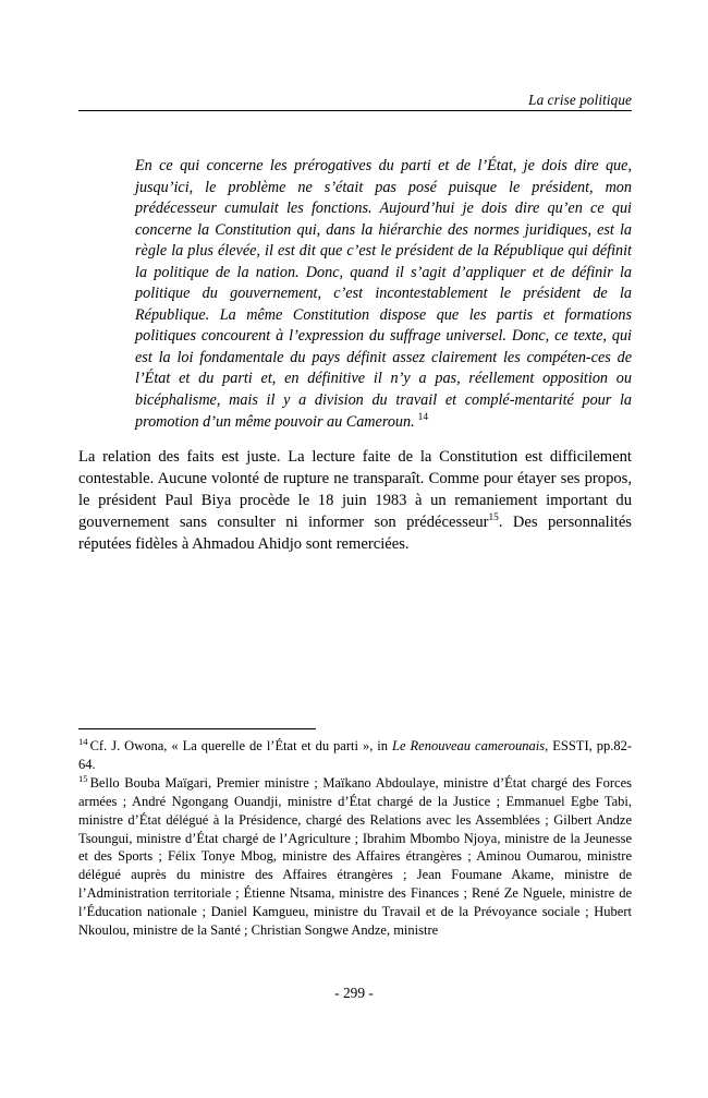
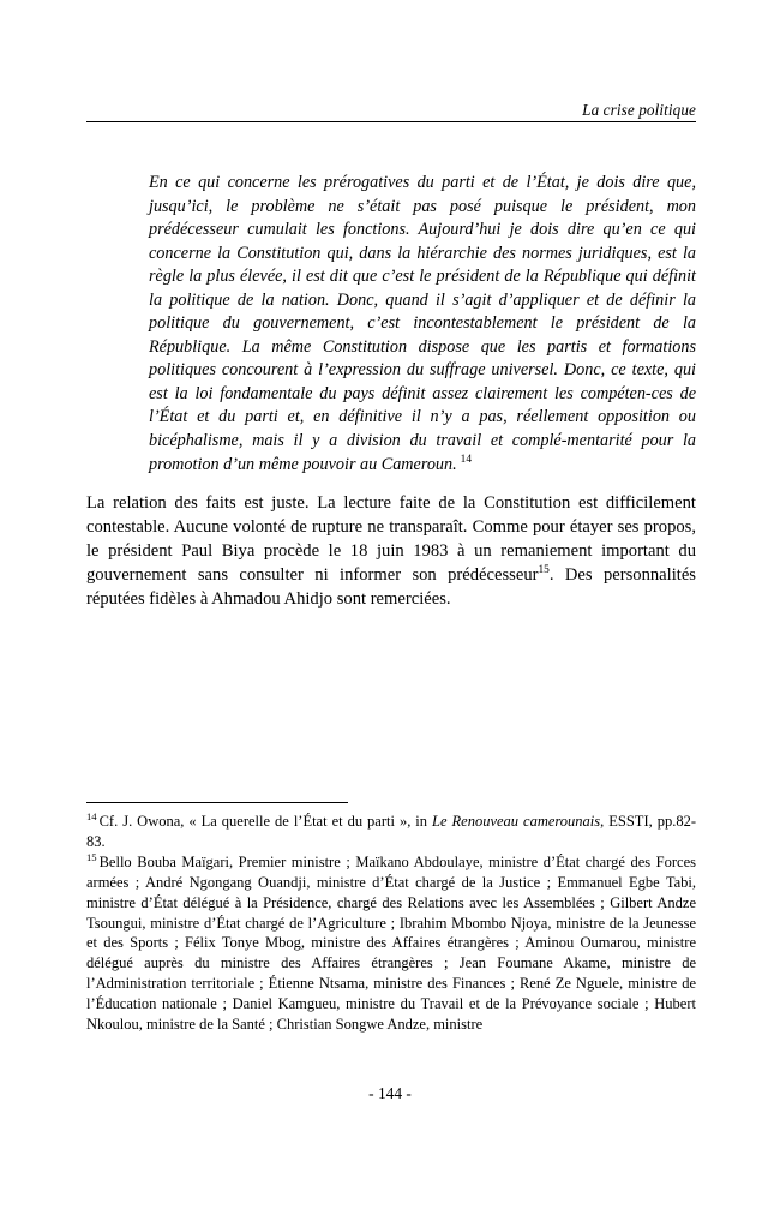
  La crise politique
  En ce qui concerne les prérogatives du parti et de l’État, je dois dire que, jusqu’ici, le problème ne s’était pas posé puisque le président, mon prédécesseur cumulait les fonctions. Aujourd’hui je dois dire qu’en ce qui concerne la Constitution qui, dans la hiérarchie des normes juridiques, est la règle la plus élevée, il est dit que c’est le président de la République qui définit la politique de la nation. Donc, quand il s’agit d’appliquer et de définir la politique du gouvernement, c’est incontestablement le président de la République. La même Constitution dispose que les partis et formations politiques concourent à l’expression du suffrage universel. Donc, ce texte, qui est la loi fondamentale du pays définit assez clairement les compéten-ces de l’État et du parti et, en définitive il n’y a pas, réellement opposition ou bicéphalisme, mais il y a division du travail et complé-mentarité pour la promotion d’un même pouvoir au Cameroun. 14
  La relation des faits est juste. La lecture faite de la Constitution est difficilement contestable. Aucune volonté de rupture ne transparaît. Comme pour étayer ses propos, le président Paul Biya procède le 18 juin 1983 à un remaniement important du gouvernement sans consulter ni informer son prédécesseur15. Des personnalités réputées fidèles à Ahmadou Ahidjo sont remerciées.
- 14 Cf. J. Owona, « La querelle de l’État et du parti », in Le Renouveau camerounais, ESSTI, pp.82-64.
+ 14 Cf. J. Owona, « La querelle de l’État et du parti », in Le Renouveau camerounais, ESSTI, pp.82-83.
  15 Bello Bouba Maïgari, Premier ministre ; Maïkano Abdoulaye, ministre d’État chargé des Forces armées ; André Ngongang Ouandji, ministre d’État chargé de la Justice ; Emmanuel Egbe Tabi, ministre d’État délégué à la Présidence, chargé des Relations avec les Assemblées ; Gilbert Andze Tsoungui, ministre d’État chargé de l’Agriculture ; Ibrahim Mbombo Njoya, ministre de la Jeunesse et des Sports ; Félix Tonye Mbog, ministre des Affaires étrangères ; Aminou Oumarou, ministre délégué auprès du ministre des Affaires étrangères ; Jean Foumane Akame, ministre de l’Administration territoriale ; Étienne Ntsama, ministre des Finances ; René Ze Nguele, ministre de l’Éducation nationale ; Daniel Kamgueu, ministre du Travail et de la Prévoyance sociale ; Hubert Nkoulou, ministre de la Santé ; Christian Songwe Andze, ministre
- - 299 -
+ - 144 -
